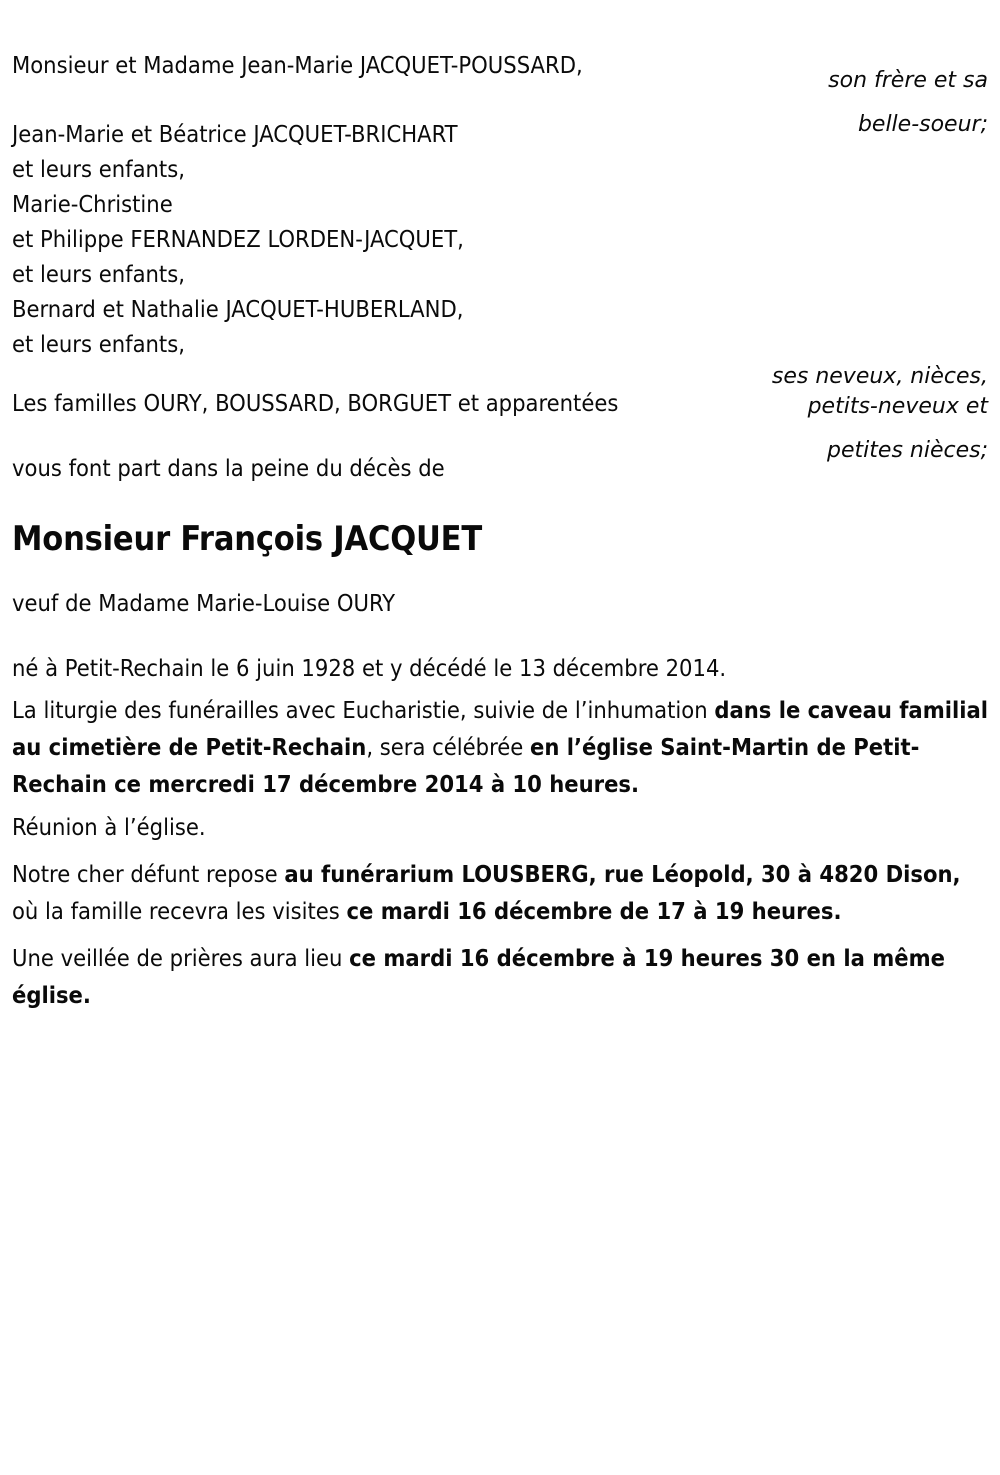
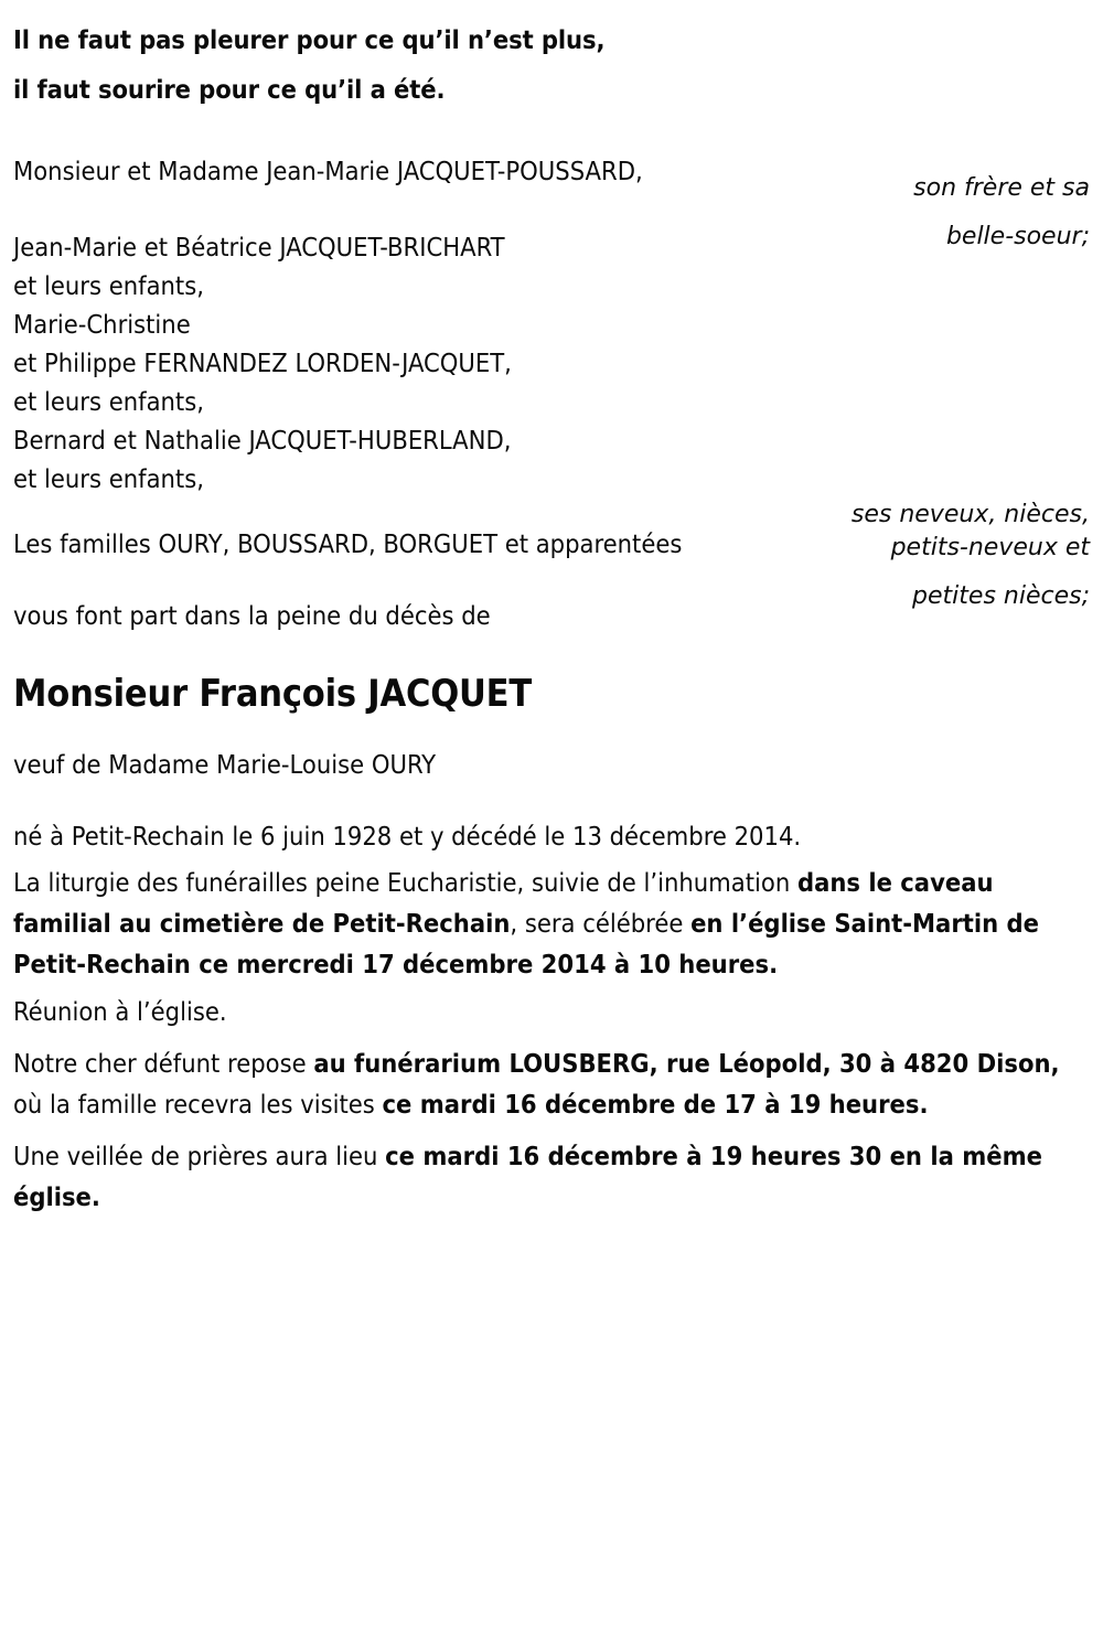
+ Il ne faut pas pleurer pour ce qu’il n’est plus,
+ il faut sourire pour ce qu’il a été.
  Monsieur et Madame Jean-Marie JACQUET-POUSSARD,
  son frère et sa
  belle-soeur;
  Jean-Marie et Béatrice JACQUET-BRICHART
  et leurs enfants,
  Marie-Christine
  et Philippe FERNANDEZ LORDEN-JACQUET,
  et leurs enfants,
  Bernard et Nathalie JACQUET-HUBERLAND,
  et leurs enfants,
  ses neveux, nièces,
  petits-neveux et
  petites nièces;
  Les familles OURY, BOUSSARD, BORGUET et apparentées
  vous font part dans la peine du décès de
  Monsieur François JACQUET
  veuf de Madame Marie-Louise OURY
  né à Petit-Rechain le 6 juin 1928 et y décédé le 13 décembre 2014.
- La liturgie des funérailles avec Eucharistie, suivie de l’inhumation dans le caveau familial au cimetière de Petit-Rechain, sera célébrée en l’église Saint-Martin de Petit-Rechain ce mercredi 17 décembre 2014 à 10 heures.
+ La liturgie des funérailles peine Eucharistie, suivie de l’inhumation dans le caveau familial au cimetière de Petit-Rechain, sera célébrée en l’église Saint-Martin de Petit-Rechain ce mercredi 17 décembre 2014 à 10 heures.
  Réunion à l’église.
  Notre cher défunt repose au funérarium LOUSBERG, rue Léopold, 30 à 4820 Dison, où la famille recevra les visites ce mardi 16 décembre de 17 à 19 heures.
  Une veillée de prières aura lieu ce mardi 16 décembre à 19 heures 30 en la même église.
